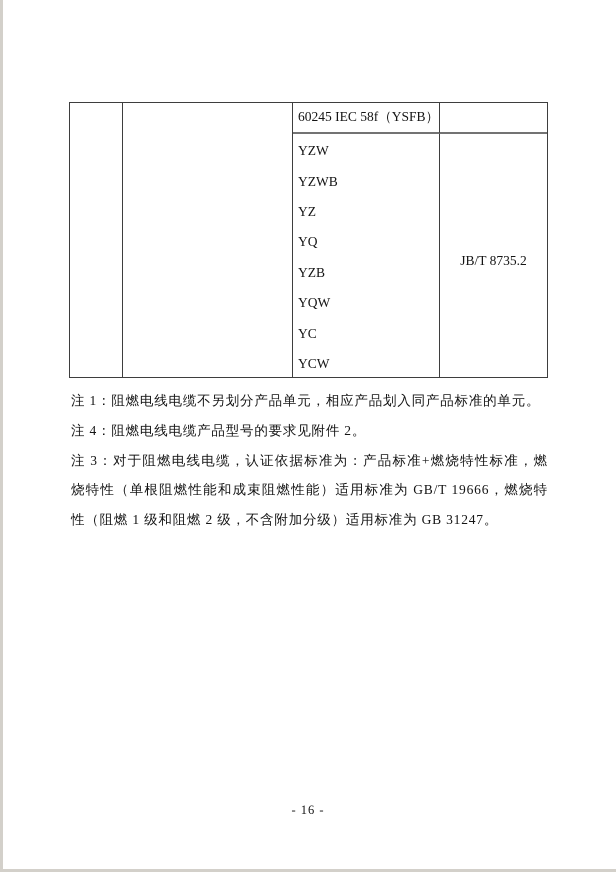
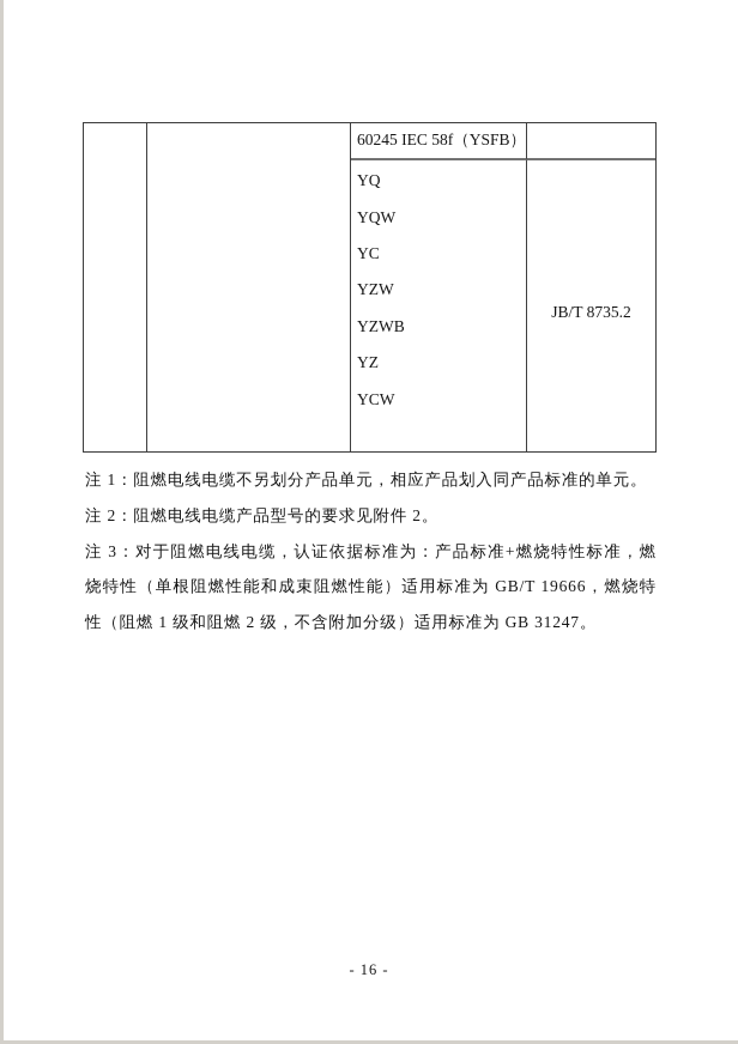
  60245 IEC 58f（YSFB）
- YZW
+ YQ
- YZWB
+ YQW
- YZ
+ YC
- YQ
+ YZW
- YZB
- YQW
+ YZWB
- YC
+ YZ
  YCW
  JB/T 8735.2
  注 1：阻燃电线电缆不另划分产品单元，相应产品划入同产品标准的单元。
- 注 4：阻燃电线电缆产品型号的要求见附件 2。
+ 注 2：阻燃电线电缆产品型号的要求见附件 2。
  注 3：对于阻燃电线电缆，认证依据标准为：产品标准+燃烧特性标准，燃烧特性（单根阻燃性能和成束阻燃性能）适用标准为 GB/T 19666，燃烧特性（阻燃 1 级和阻燃 2 级，不含附加分级）适用标准为 GB 31247。
  - 16 -
